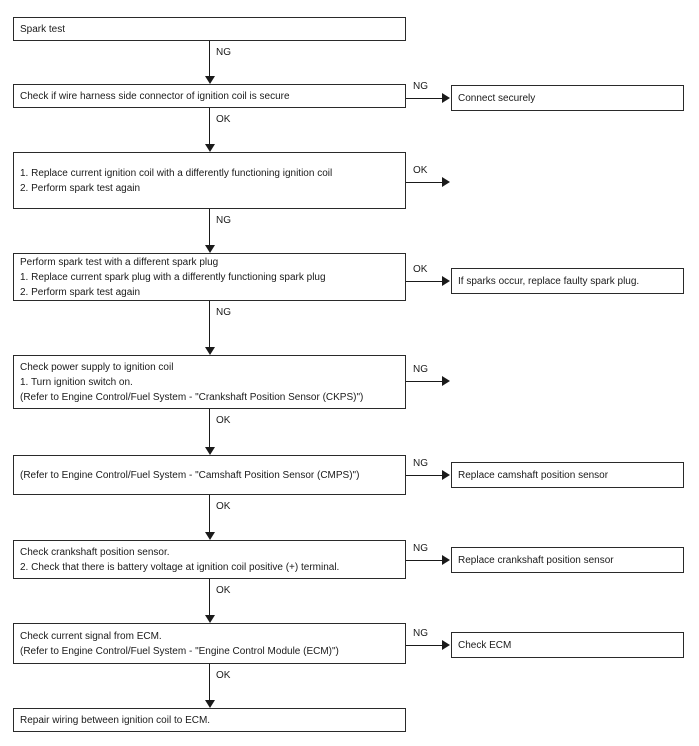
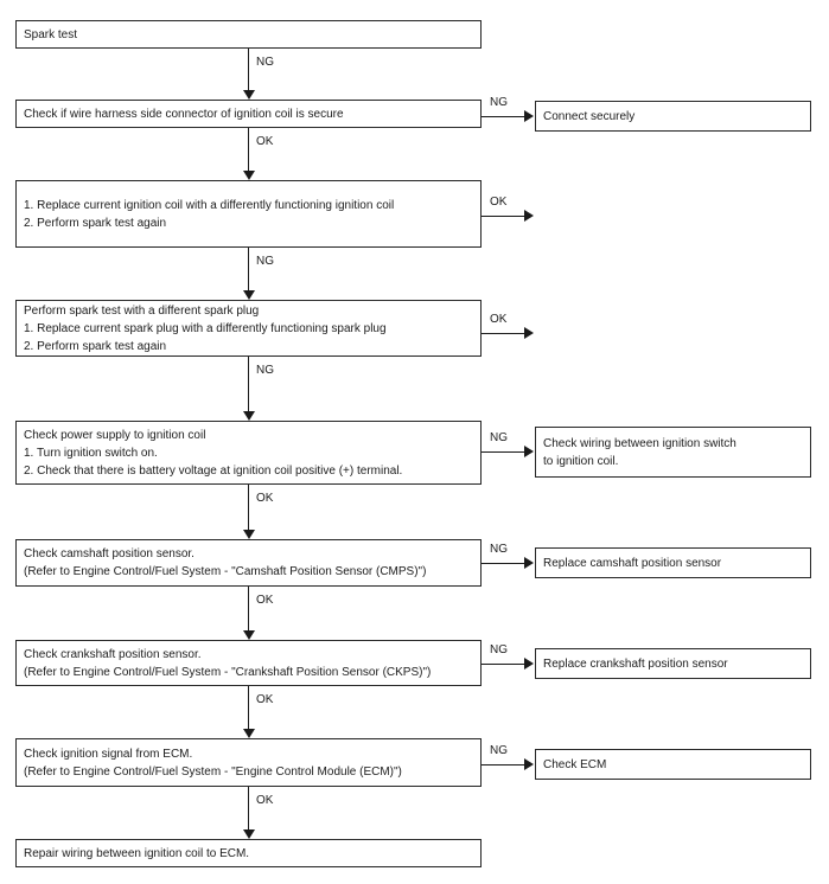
  Spark test
  NG
  Check if wire harness side connector of ignition coil is secure
  NG
  Connect securely
  OK
  1. Replace current ignition coil with a differently functioning ignition coil
  2. Perform spark test again
  OK
  NG
  Perform spark test with a different spark plug
  1. Replace current spark plug with a differently functioning spark plug
  2. Perform spark test again
  OK
- If sparks occur, replace faulty spark plug.
  NG
  Check power supply to ignition coil
  1. Turn ignition switch on.
- (Refer to Engine Control/Fuel System - "Crankshaft Position Sensor (CKPS)")
+ 2. Check that there is battery voltage at ignition coil positive (+) terminal.
  NG
+ Check wiring between ignition switch
+ to ignition coil.
  OK
+ Check camshaft position sensor.
  (Refer to Engine Control/Fuel System - "Camshaft Position Sensor (CMPS)")
  NG
  Replace camshaft position sensor
  OK
  Check crankshaft position sensor.
- 2. Check that there is battery voltage at ignition coil positive (+) terminal.
+ (Refer to Engine Control/Fuel System - "Crankshaft Position Sensor (CKPS)")
  NG
  Replace crankshaft position sensor
  OK
- Check current signal from ECM.
+ Check ignition signal from ECM.
  (Refer to Engine Control/Fuel System - "Engine Control Module (ECM)")
  NG
  Check ECM
  OK
  Repair wiring between ignition coil to ECM.
